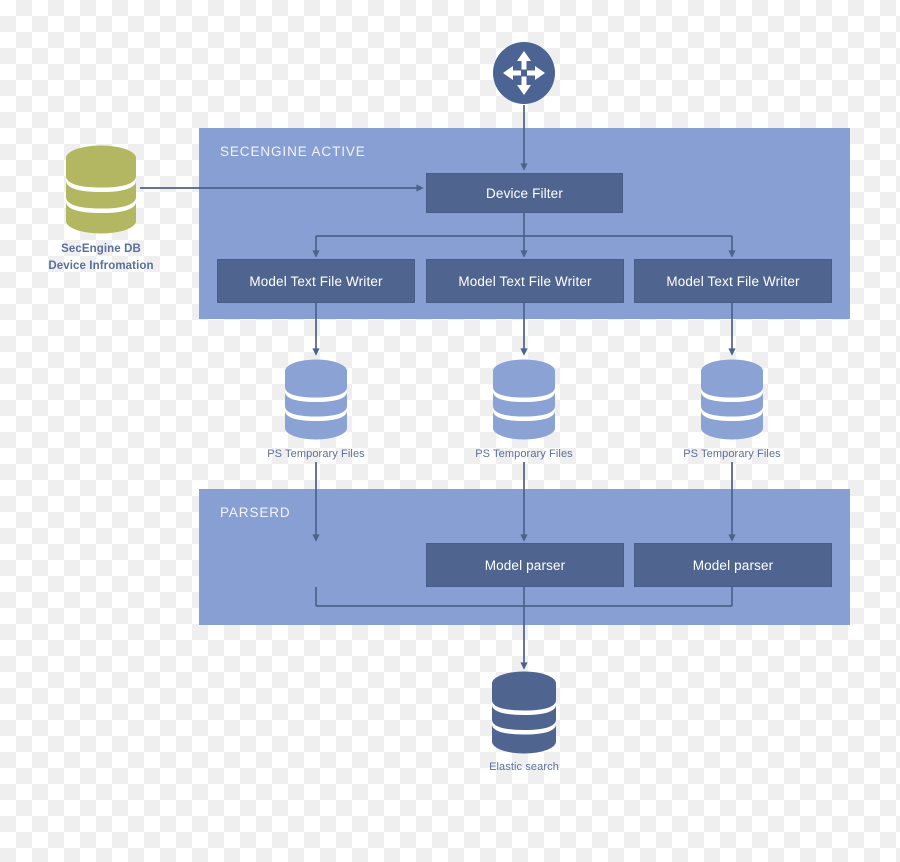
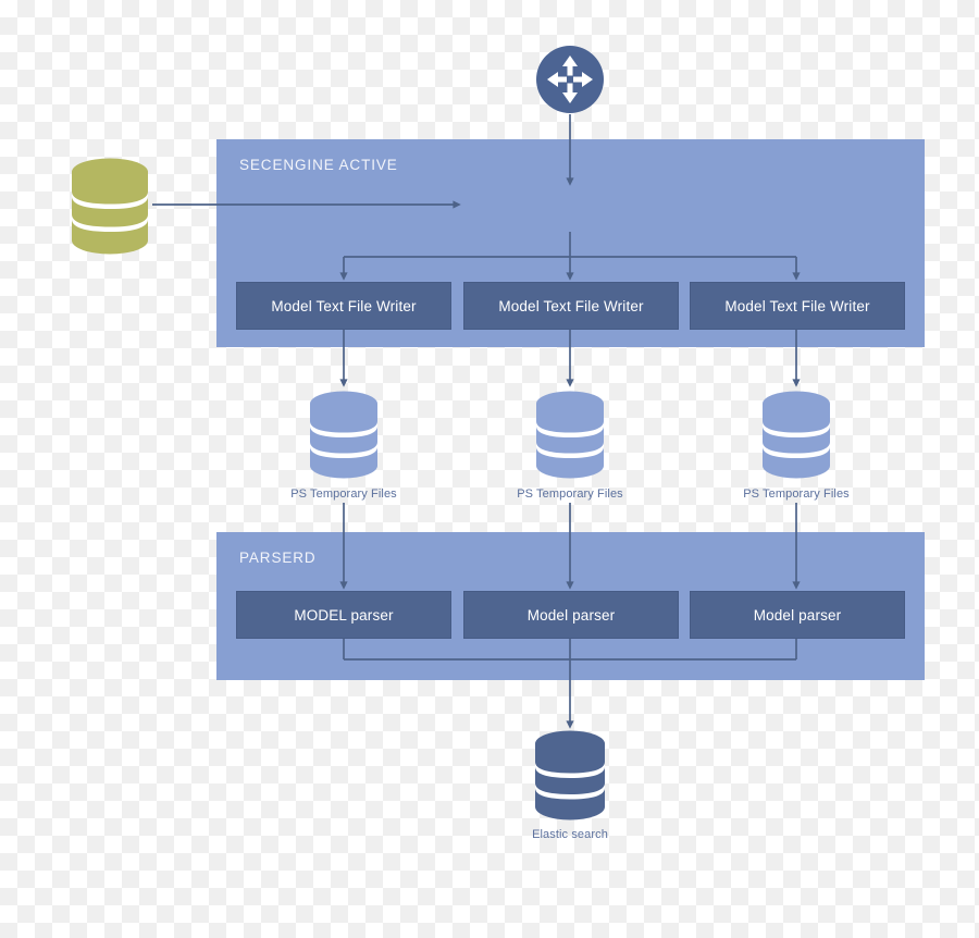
  SECENGINE ACTIVE
  PARSERD
- SecEngine DB
- Device Infromation
- Device Filter
  Model Text File Writer
  Model Text File Writer
  Model Text File Writer
  PS Temporary Files
  PS Temporary Files
  PS Temporary Files
+ MODEL parser
  Model parser
  Model parser
  Elastic search
